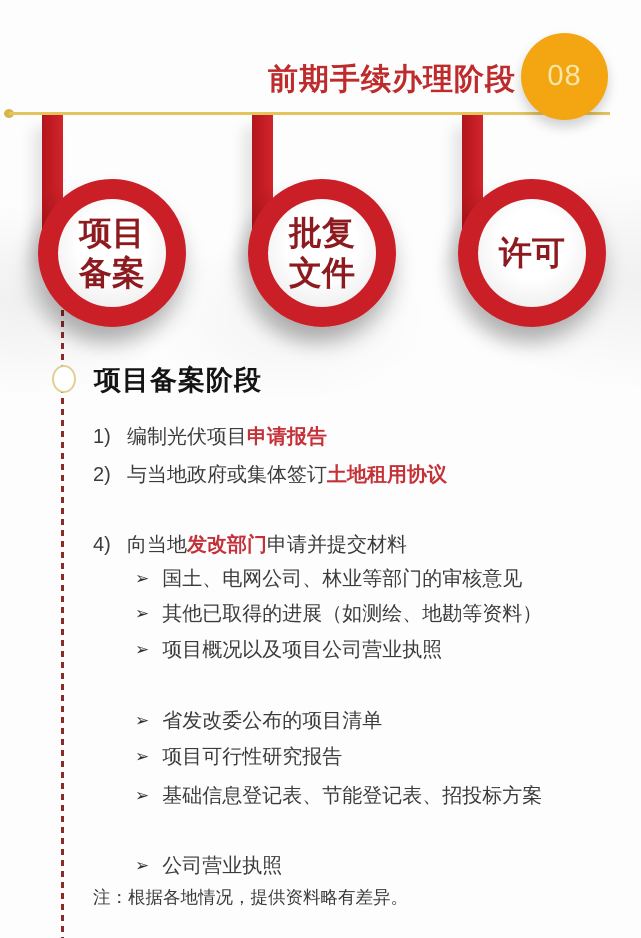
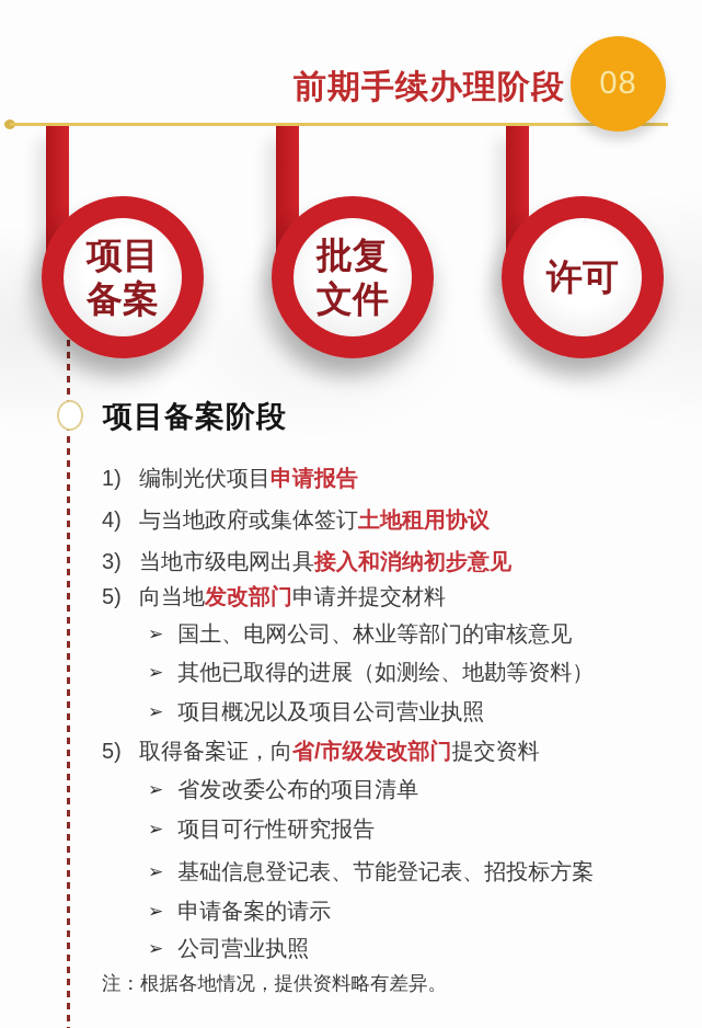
  前期手续办理阶段
  08
  项目
  备案
  批复
  文件
  许可
  项目备案阶段
  1) 编制光伏项目申请报告
- 2) 与当地政府或集体签订土地租用协议
+ 4) 与当地政府或集体签订土地租用协议
+ 3) 当地市级电网出具接入和消纳初步意见
- 4) 向当地发改部门申请并提交材料
+ 5) 向当地发改部门申请并提交材料
  ➢ 国土、电网公司、林业等部门的审核意见
  ➢ 其他已取得的进展（如测绘、地勘等资料）
  ➢ 项目概况以及项目公司营业执照
+ 5) 取得备案证，向省/市级发改部门提交资料
  ➢ 省发改委公布的项目清单
  ➢ 项目可行性研究报告
  ➢ 基础信息登记表、节能登记表、招投标方案
+ ➢ 申请备案的请示
  ➢ 公司营业执照
  注：根据各地情况，提供资料略有差异。
